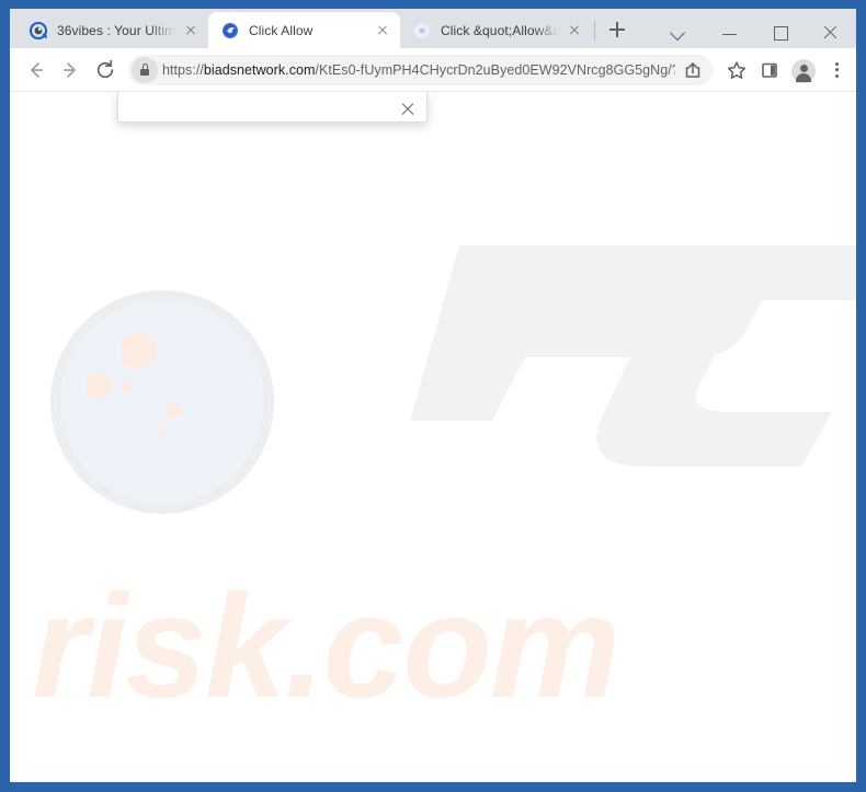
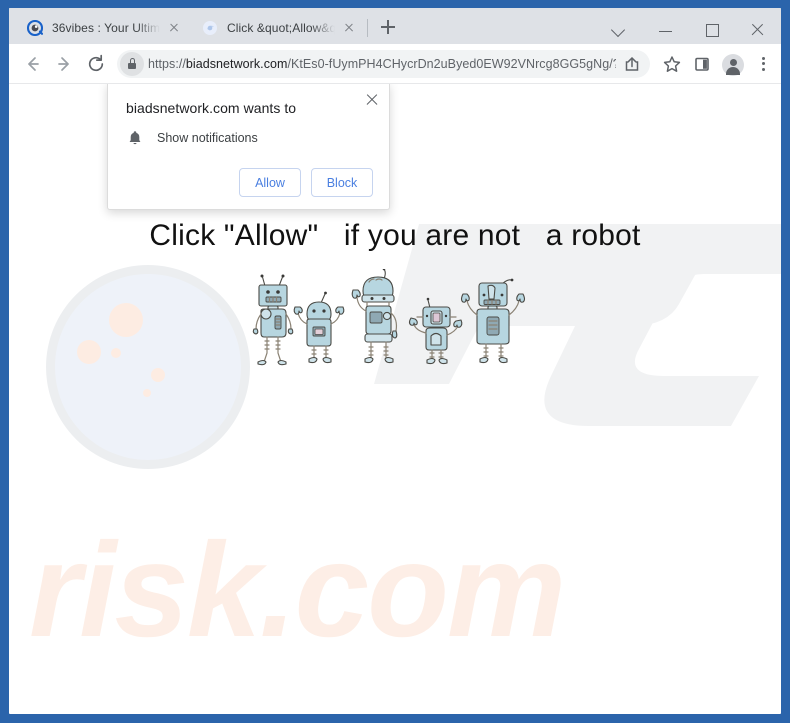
  36vibes : Your Ultim
- Click Allow
  Click &quot;Allow&q
  https://biadsnetwork.com/KtEs0-fUymPH4CHycrDn2uByed0EW92VNrcg8GG5gNg/
  risk.com
+ Click "Allow" if you are not a robot
+ biadsnetwork.com wants to
+ Show notifications
+ Allow
+ Block
